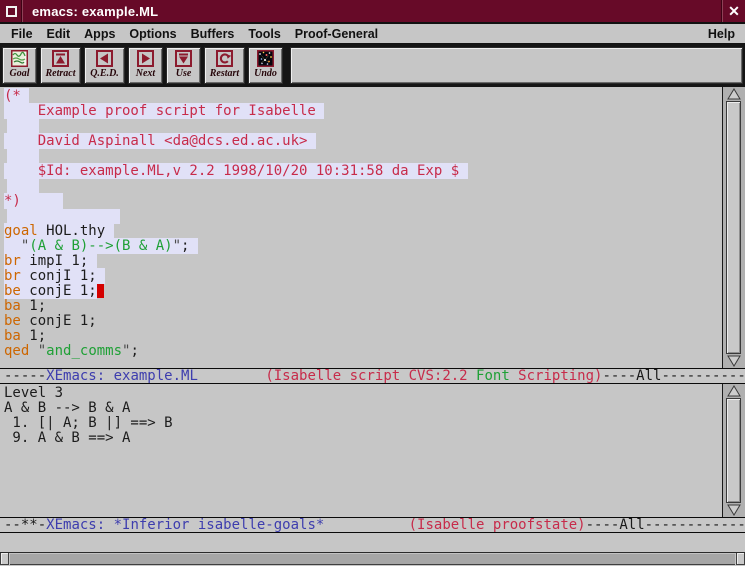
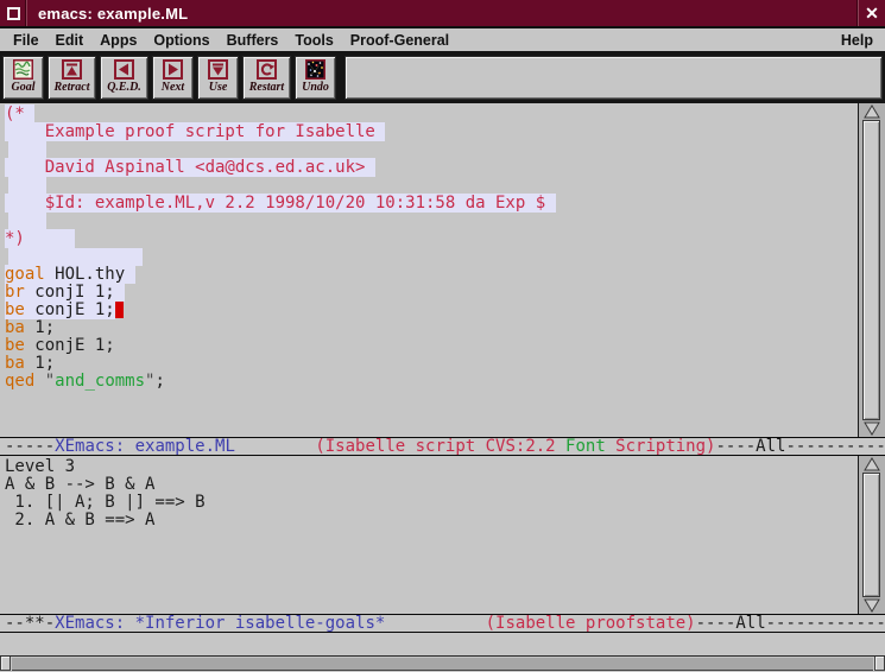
  emacs: example.ML
  ✕
  File
  Edit
  Apps
  Options
  Buffers
  Tools
  Proof-General
  Help
  Goal
  Retract
  Q.E.D.
  Next
  Use
  Restart
  Undo
  (*
  Example proof script for Isabelle
  David Aspinall <da@dcs.ed.ac.uk>
  $Id: example.ML,v 2.2 1998/10/20 10:31:58 da Exp $
  *)
  goal HOL.thy
- "(A & B)-->(B & A)";
- br impI 1;
  br conjI 1;
  be conjE 1;
  ba 1;
  be conjE 1;
  ba 1;
  qed "and_comms";
  -----XEmacs: example.ML (Isabelle script CVS:2.2 Font Scripting)----All----------
  Level 3
  A & B --> B & A
  1. [| A; B |] ==> B
- 9. A & B ==> A
+ 2. A & B ==> A
  --**-XEmacs: *Inferior isabelle-goals* (Isabelle proofstate)----All------------
